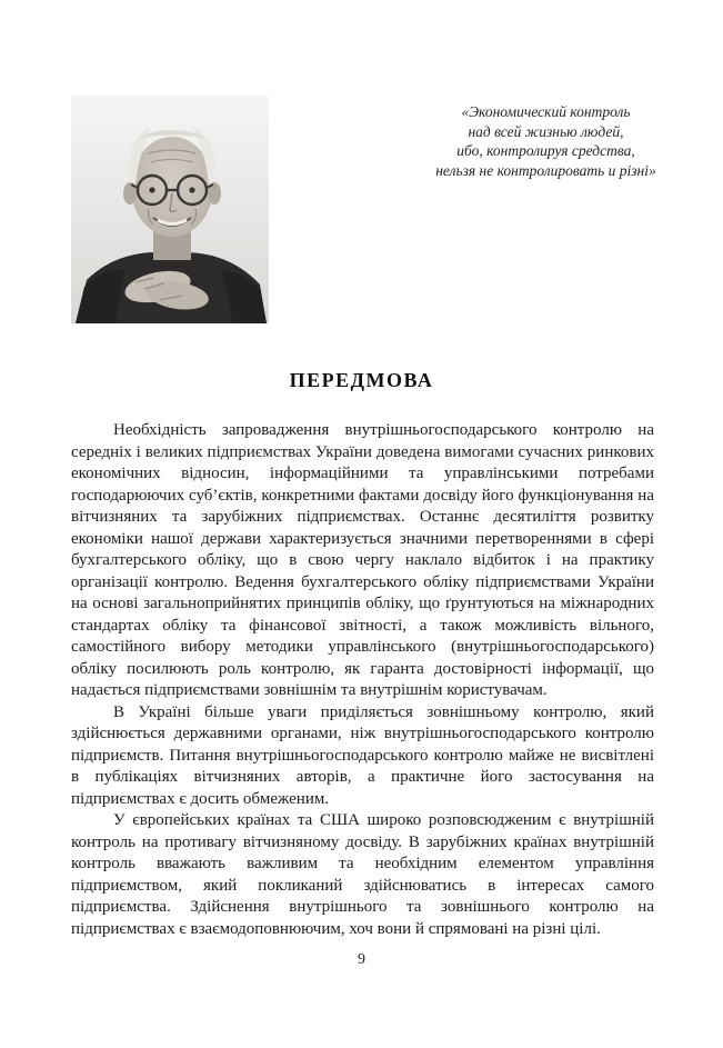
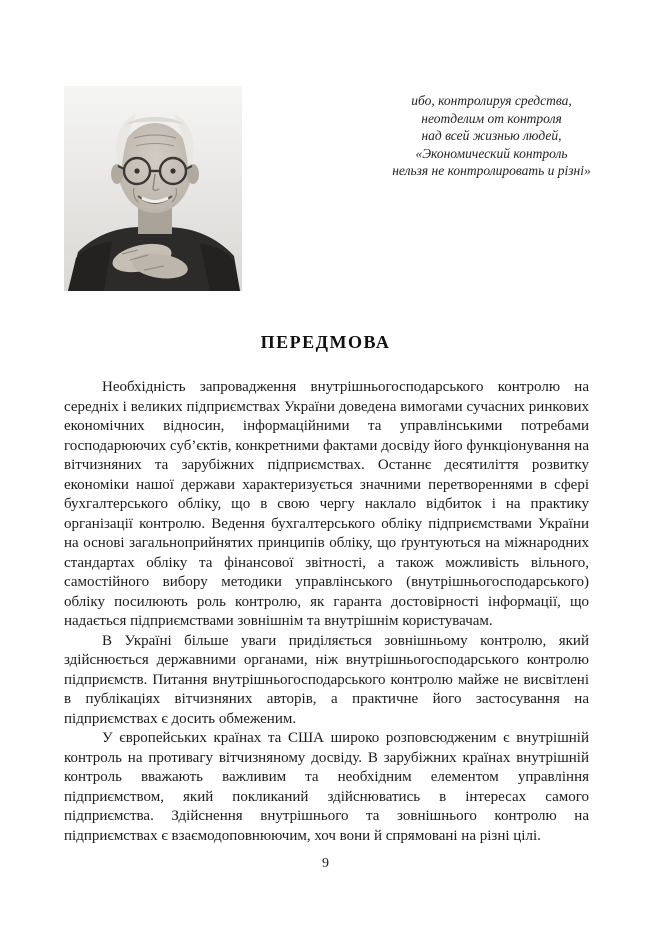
- «Экономический контроль
+ ибо, контролируя средства,
+ неотделим от контроля
  над всей жизнью людей,
- ибо, контролируя средства,
+ «Экономический контроль
  нельзя не контролировать и різні»
  ПЕРЕДМОВА
  Необхідність запровадження внутрішньогосподарського контролю на середніх і великих підприємствах України доведена вимогами сучасних ринкових економічних відносин, інформаційними та управлінськими потребами господарюючих суб’єктів, конкретними фактами досвіду його функціонування на вітчизняних та зарубіжних підприємствах. Останнє десятиліття розвитку економіки нашої держави характеризується значними перетвореннями в сфері бухгалтерського обліку, що в свою чергу наклало відбиток і на практику організації контролю. Ведення бухгалтерського обліку підприємствами України на основі загальноприйнятих принципів обліку, що ґрунтуються на міжнародних стандартах обліку та фінансової звітності, а також можливість вільного, самостійного вибору методики управлінського (внутрішньогосподарського) обліку посилюють роль контролю, як гаранта достовірності інформації, що надається підприємствами зовнішнім та внутрішнім користувачам.
  В Україні більше уваги приділяється зовнішньому контролю, який здійснюється державними органами, ніж внутрішньогосподарського контролю підприємств. Питання внутрішньогосподарського контролю майже не висвітлені в публікаціях вітчизняних авторів, а практичне його застосування на підприємствах є досить обмеженим.
  У європейських країнах та США широко розповсюдженим є внутрішній контроль на противагу вітчизняному досвіду. В зарубіжних країнах внутрішній контроль вважають важливим та необхідним елементом управління підприємством, який покликаний здійснюватись в інтересах самого підприємства. Здійснення внутрішнього та зовнішнього контролю на підприємствах є взаємодоповнюючим, хоч вони й спрямовані на різні цілі.
  9
